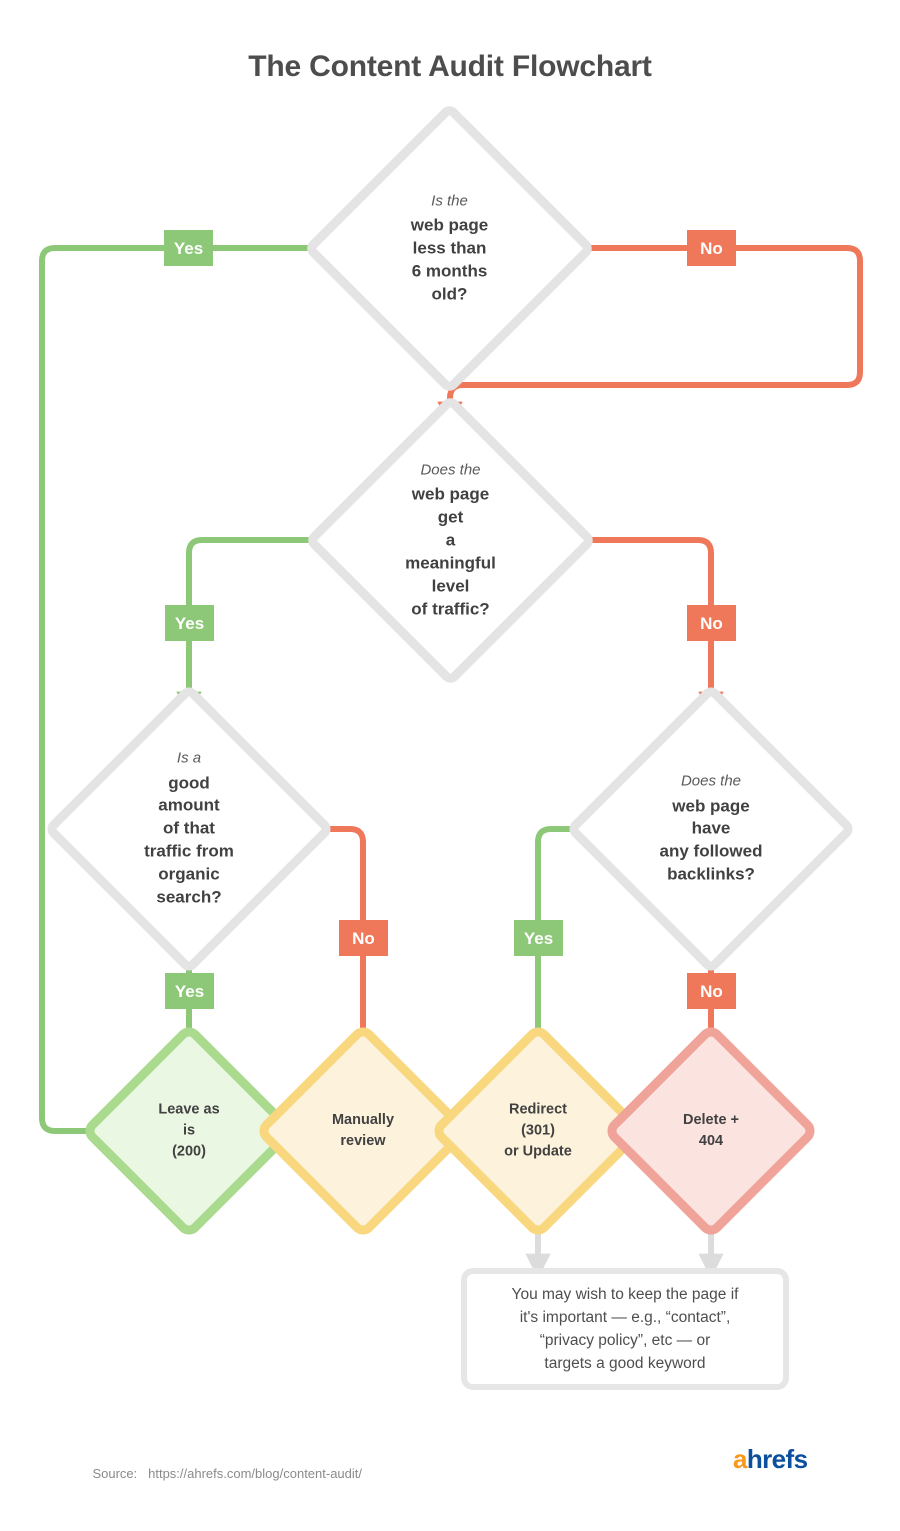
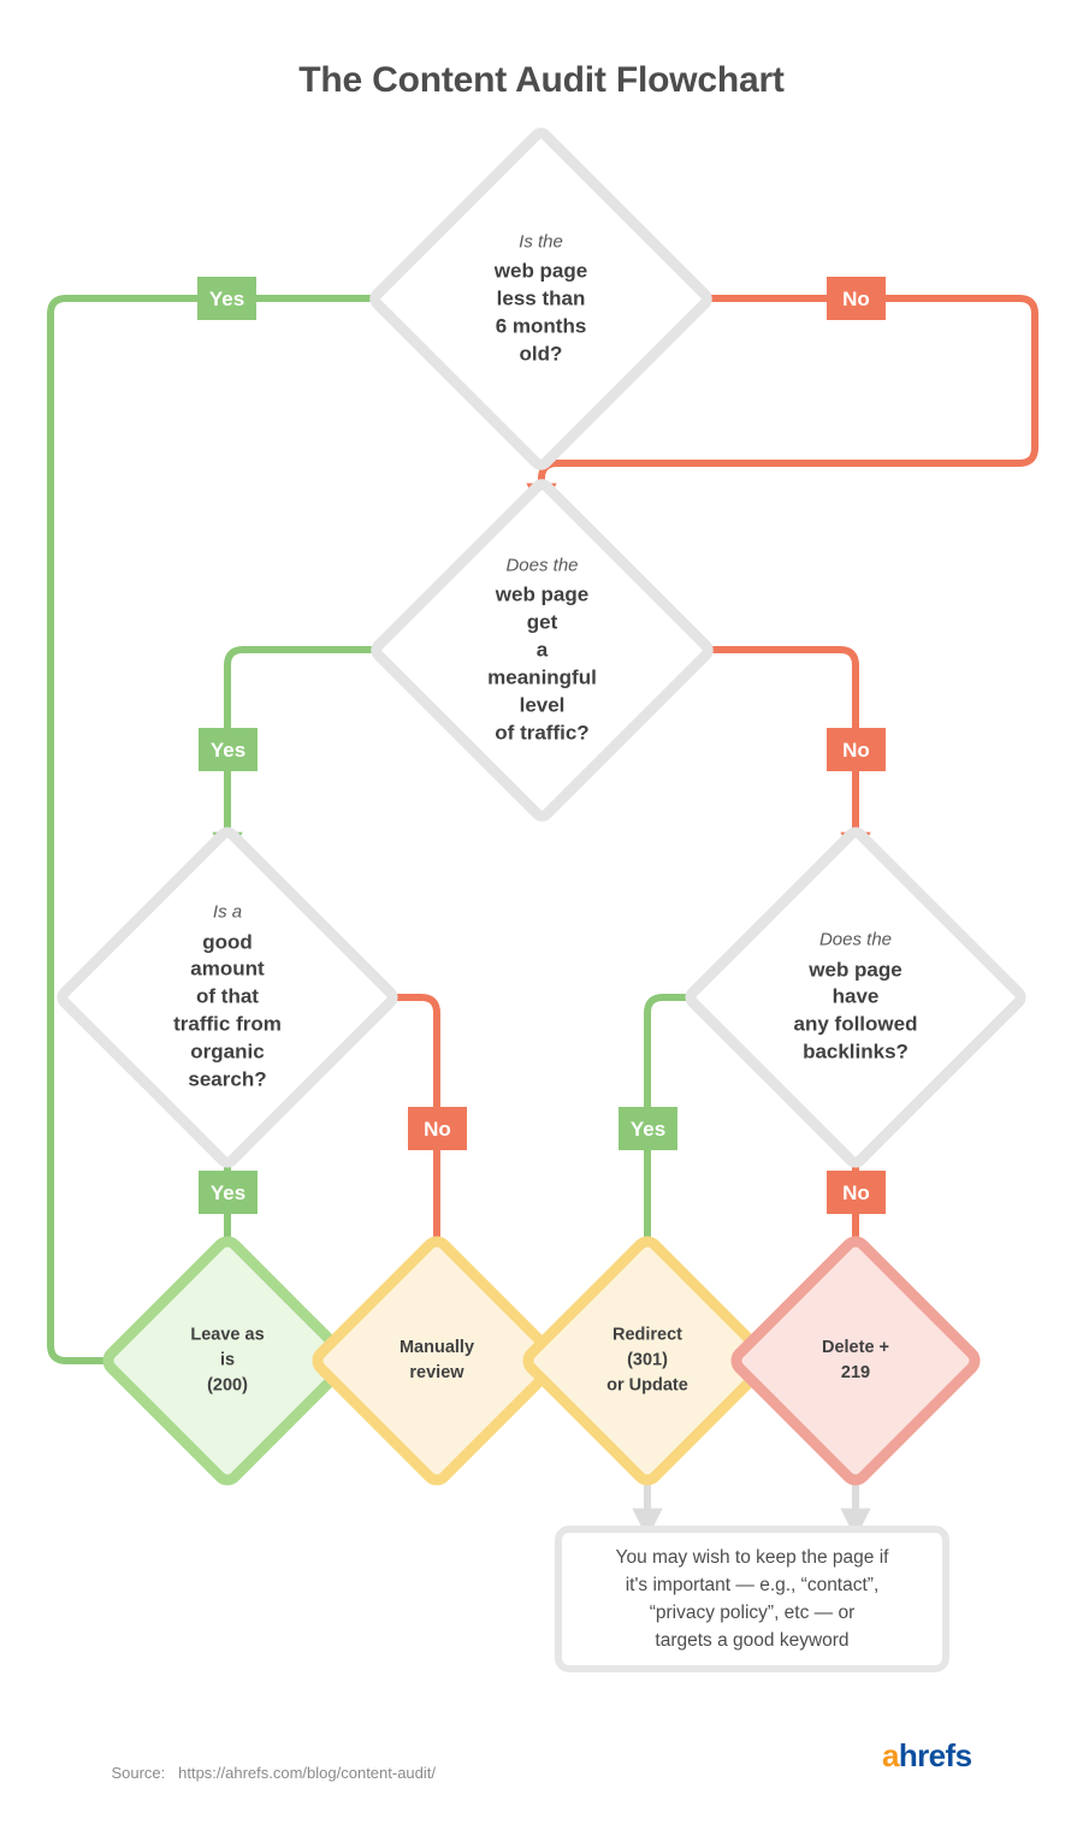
  The Content Audit Flowchart
  Is the
  web page less than
  6 months old?
  Does the
  web page get
  a meaningful level
  of traffic?
  Is a
  good amount
  of that traffic from
  organic search?
  Does the
  web page have
  any followed
  backlinks?
  Leave as is
  (200)
  Manually
  review
  Redirect (301)
  or Update
- Delete + 404
+ Delete + 219
  Yes
  No
  Yes
  No
  Yes
  No
  Yes
  No
  You may wish to keep the page if
  it's important — e.g., “contact”,
  “privacy policy”, etc — or
  targets a good keyword
  Source: https://ahrefs.com/blog/content-audit/
  ahrefs
